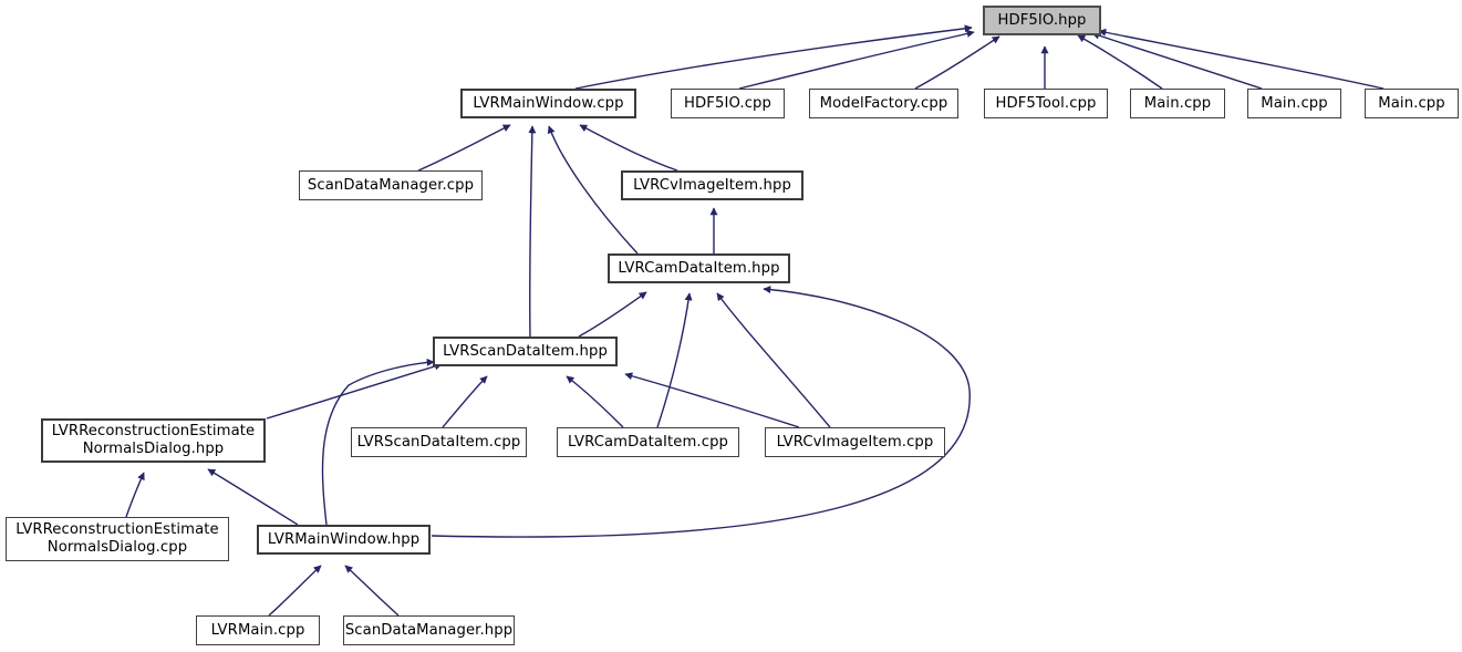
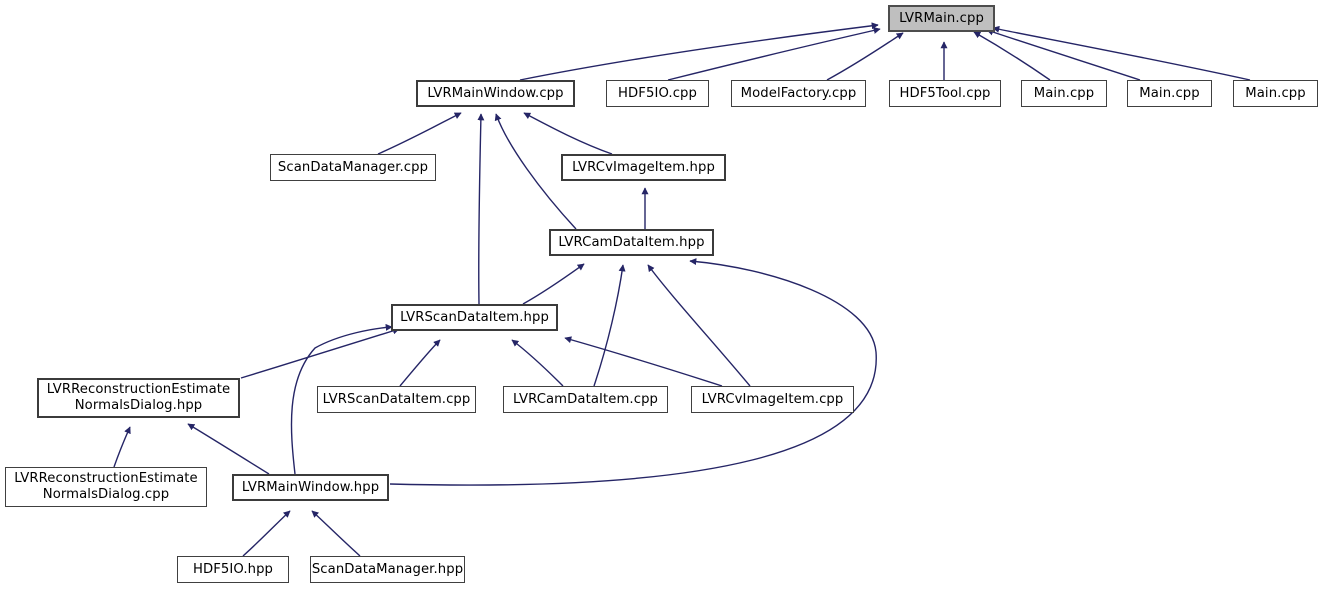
- HDF5IO.hpp
+ LVRMain.cpp
  LVRMainWindow.cpp
  HDF5IO.cpp
  ModelFactory.cpp
  HDF5Tool.cpp
  Main.cpp
  Main.cpp
  Main.cpp
  ScanDataManager.cpp
  LVRCvImageItem.hpp
  LVRCamDataItem.hpp
  LVRScanDataItem.hpp
  LVRReconstructionEstimate
  NormalsDialog.hpp
  LVRScanDataItem.cpp
  LVRCamDataItem.cpp
  LVRCvImageItem.cpp
  LVRReconstructionEstimate
  NormalsDialog.cpp
  LVRMainWindow.hpp
- LVRMain.cpp
+ HDF5IO.hpp
  ScanDataManager.hpp
